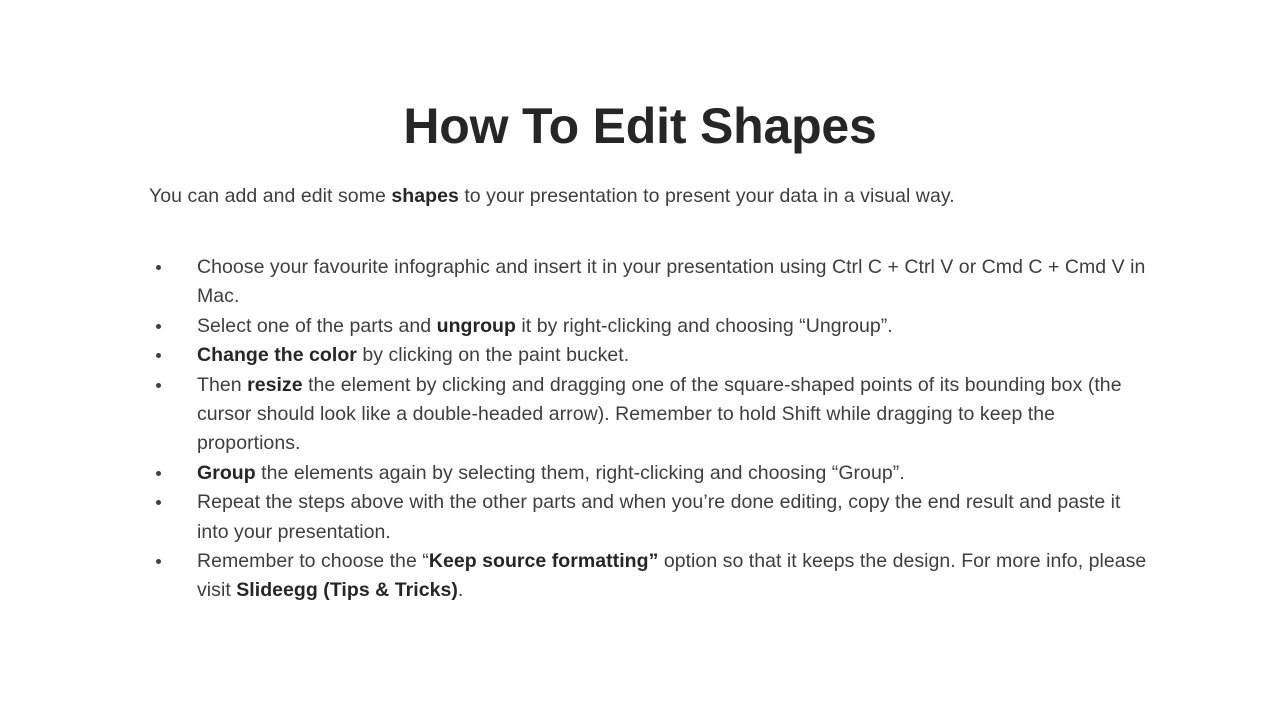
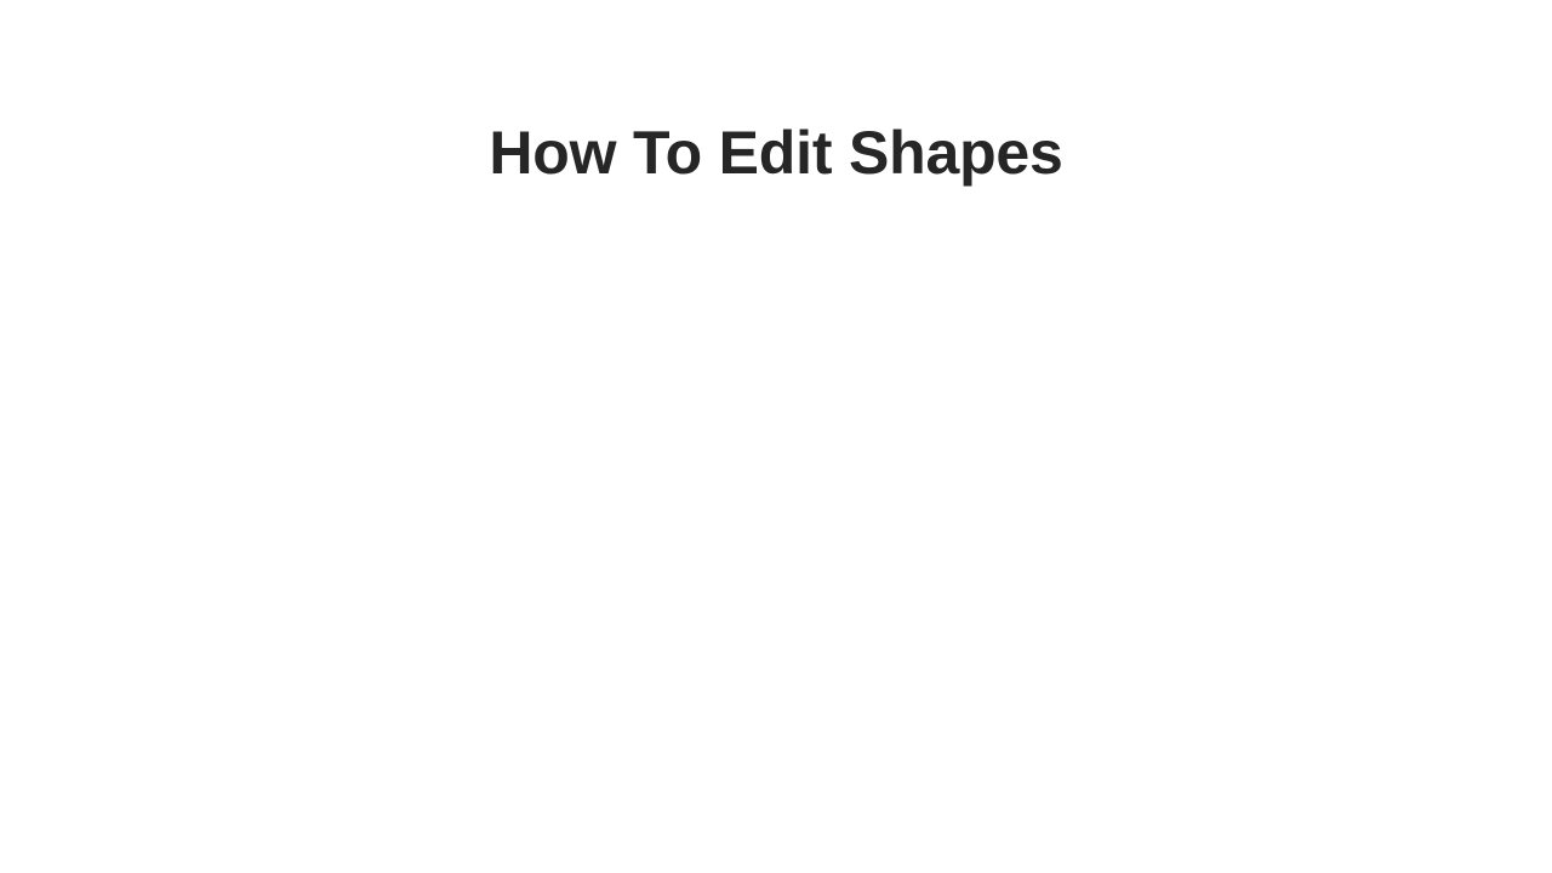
  How To Edit Shapes
- You can add and edit some shapes to your presentation to present your data in a visual way.
- Choose your favourite infographic and insert it in your presentation using Ctrl C + Ctrl V or Cmd C + Cmd V in Mac.
- Select one of the parts and ungroup it by right-clicking and choosing “Ungroup”.
- Change the color by clicking on the paint bucket.
- Then resize the element by clicking and dragging one of the square-shaped points of its bounding box (the cursor should look like a double-headed arrow). Remember to hold Shift while dragging to keep the proportions.
- Group the elements again by selecting them, right-clicking and choosing “Group”.
- Repeat the steps above with the other parts and when you’re done editing, copy the end result and paste it into your presentation.
- Remember to choose the “Keep source formatting” option so that it keeps the design. For more info, please visit Slideegg (Tips & Tricks).
